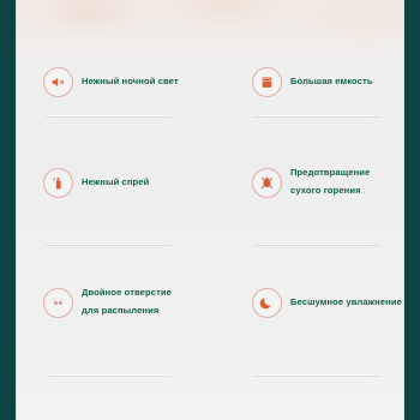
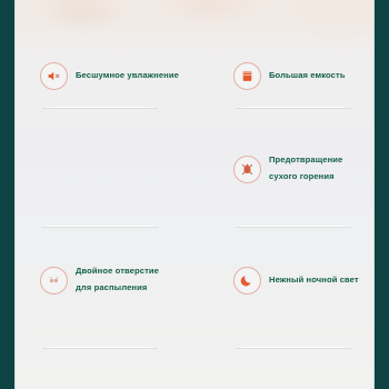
- Нежный ночной свет
+ Бесшумное увлажнение
  Большая емкость
- Нежный спрей
  Предотвращение
  сухого горения
  Двойное отверстие
  для распыления
- Бесшумное увлажнение
+ Нежный ночной свет
